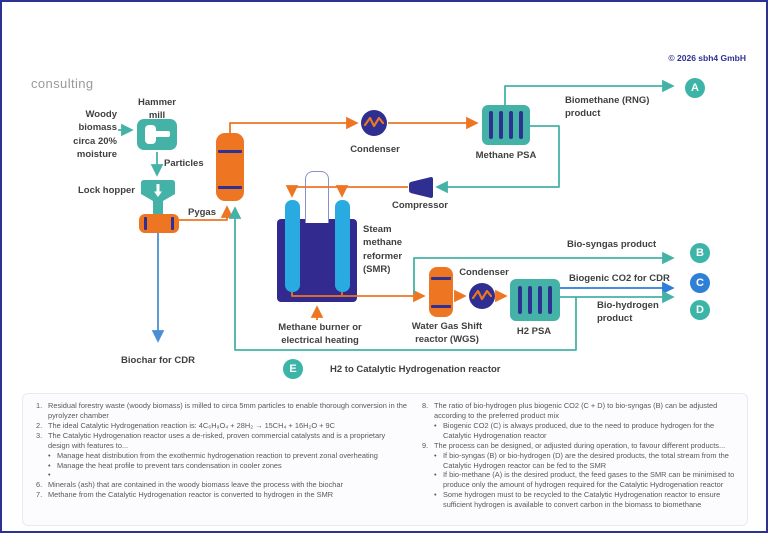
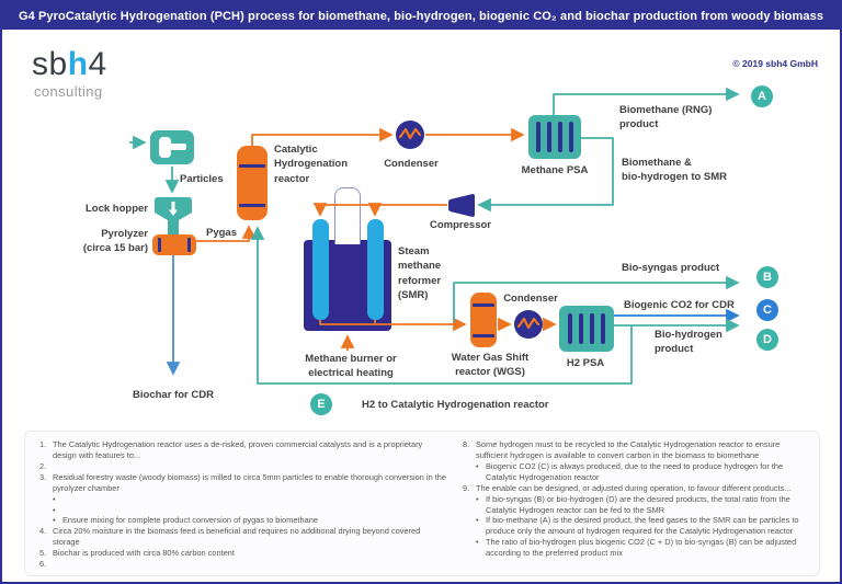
+ G4 PyroCatalytic Hydrogenation (PCH) process for biomethane, bio-hydrogen, biogenic CO₂ and biochar production from woody biomass
+ sbh4
  consulting
- © 2026 sbh4 GmbH
+ © 2019 sbh4 GmbH
- Woody
- biomass
- circa 20%
- moisture
- Hammer
- mill
  Particles
  Lock hopper
+ Pyrolyzer
+ (circa 15 bar)
  Pygas
  Biochar for CDR
+ Catalytic
+ Hydrogenation
+ reactor
  Condenser
  Methane PSA
  Compressor
  Steam
  methane
  reformer
  (SMR)
  Methane burner or
  electrical heating
  Water Gas Shift
  reactor (WGS)
  Condenser
  H2 PSA
  Biomethane (RNG)
  product
+ Biomethane &
+ bio-hydrogen to SMR
  Bio-syngas product
  Biogenic CO2 for CDR
  Bio-hydrogen
  product
  H2 to Catalytic Hydrogenation reactor
  A
  B
  C
  D
  E
  1.
- Residual forestry waste (woody biomass) is milled to circa 5mm particles to enable thorough conversion in the pyrolyzer chamber
+ The Catalytic Hydrogenation reactor uses a de-risked, proven commercial catalysts and is a proprietary design with features to...
  2.
- The ideal Catalytic Hydrogenation reaction is: 4C₆H₉O₄ + 28H₂ → 15CH₄ + 16H₂O + 9C
  3.
- The Catalytic Hydrogenation reactor uses a de-risked, proven commercial catalysts and is a proprietary design with features to...
+ Residual forestry waste (woody biomass) is milled to circa 5mm particles to enable thorough conversion in the pyrolyzer chamber
  •
- Manage heat distribution from the exothermic hydrogenation reaction to prevent zonal overheating
  •
- Manage the heat profile to prevent tars condensation in cooler zones
  •
+ Ensure mixing for complete product conversion of pygas to biomethane
+ 4.
+ Circa 20% moisture in the biomass feed is beneficial and requires no additional drying beyond covered storage
+ 5.
+ Biochar is produced with circa 80% carbon content
  6.
- Minerals (ash) that are contained in the woody biomass leave the process with the biochar
- 7.
- Methane from the Catalytic Hydrogenation reactor is converted to hydrogen in the SMR
  8.
- The ratio of bio-hydrogen plus biogenic CO2 (C + D) to bio-syngas (B) can be adjusted according to the preferred product mix
+ Some hydrogen must to be recycled to the Catalytic Hydrogenation reactor to ensure sufficient hydrogen is available to convert carbon in the biomass to biomethane
  •
  Biogenic CO2 (C) is always produced, due to the need to produce hydrogen for the Catalytic Hydrogenation reactor
  9.
- The process can be designed, or adjusted during operation, to favour different products...
+ The enable can be designed, or adjusted during operation, to favour different products...
  •
- If bio-syngas (B) or bio-hydrogen (D) are the desired products, the total stream from the Catalytic Hydrogen reactor can be fed to the SMR
+ If bio-syngas (B) or bio-hydrogen (D) are the desired products, the total ratio from the Catalytic Hydrogen reactor can be fed to the SMR
  •
- If bio-methane (A) is the desired product, the feed gases to the SMR can be minimised to produce only the amount of hydrogen required for the Catalytic Hydrogenation reactor
+ If bio-methane (A) is the desired product, the feed gases to the SMR can be particles to produce only the amount of hydrogen required for the Catalytic Hydrogenation reactor
  •
- Some hydrogen must to be recycled to the Catalytic Hydrogenation reactor to ensure sufficient hydrogen is available to convert carbon in the biomass to biomethane
+ The ratio of bio-hydrogen plus biogenic CO2 (C + D) to bio-syngas (B) can be adjusted according to the preferred product mix
